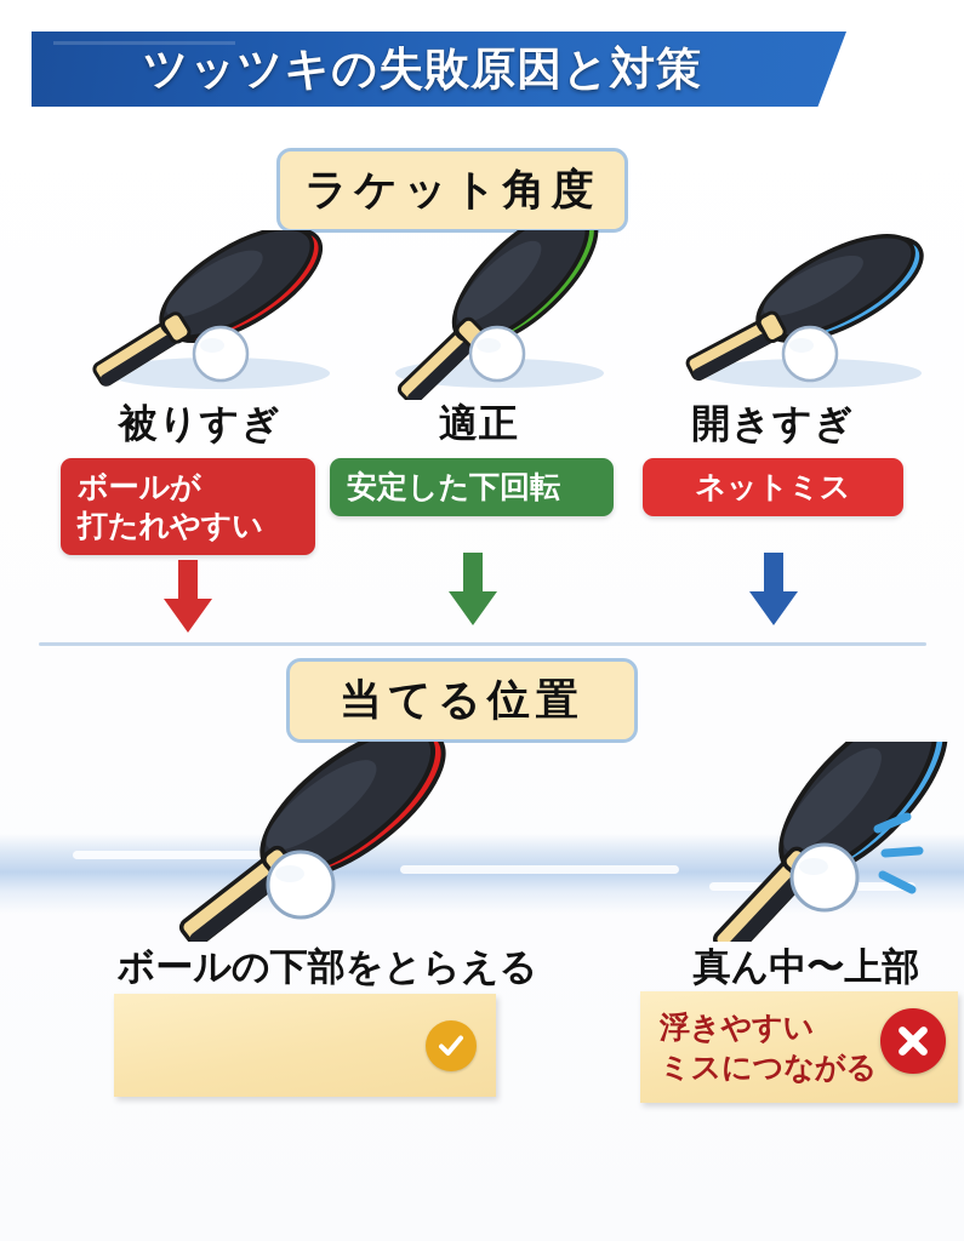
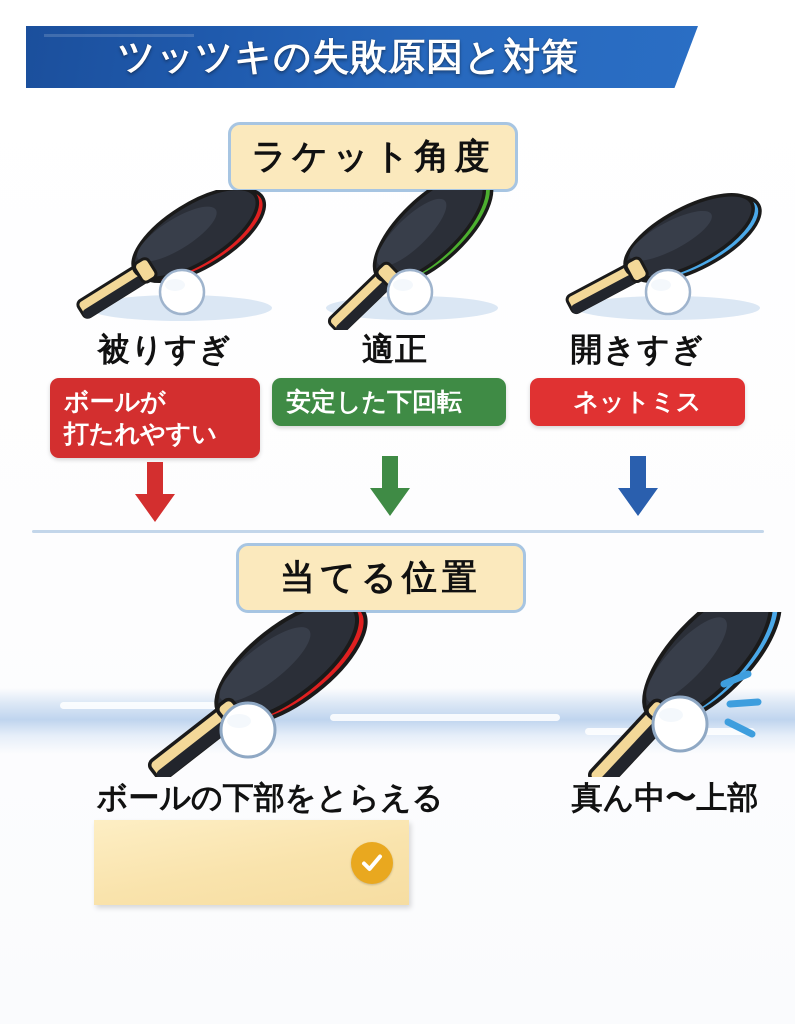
  ツッツキの失敗原因と対策
  ラケット角度
  被りすぎ
  適正
  開きすぎ
  ボールが
  打たれやすい
  安定した下回転
  ネットミス
  当てる位置
  ボールの下部をとらえる
  真ん中〜上部
- 浮きやすい
- ミスにつながる
